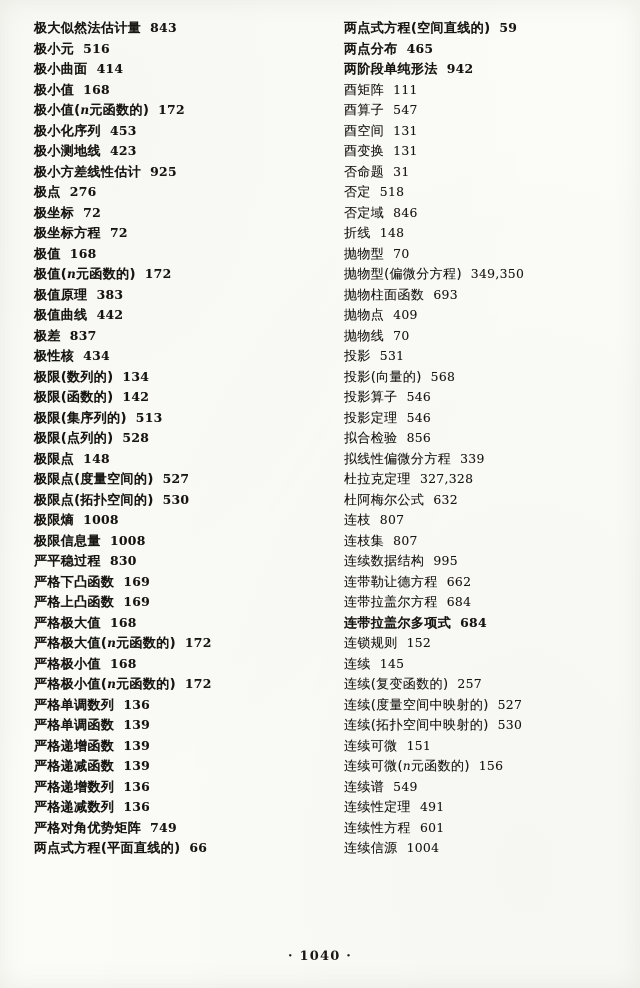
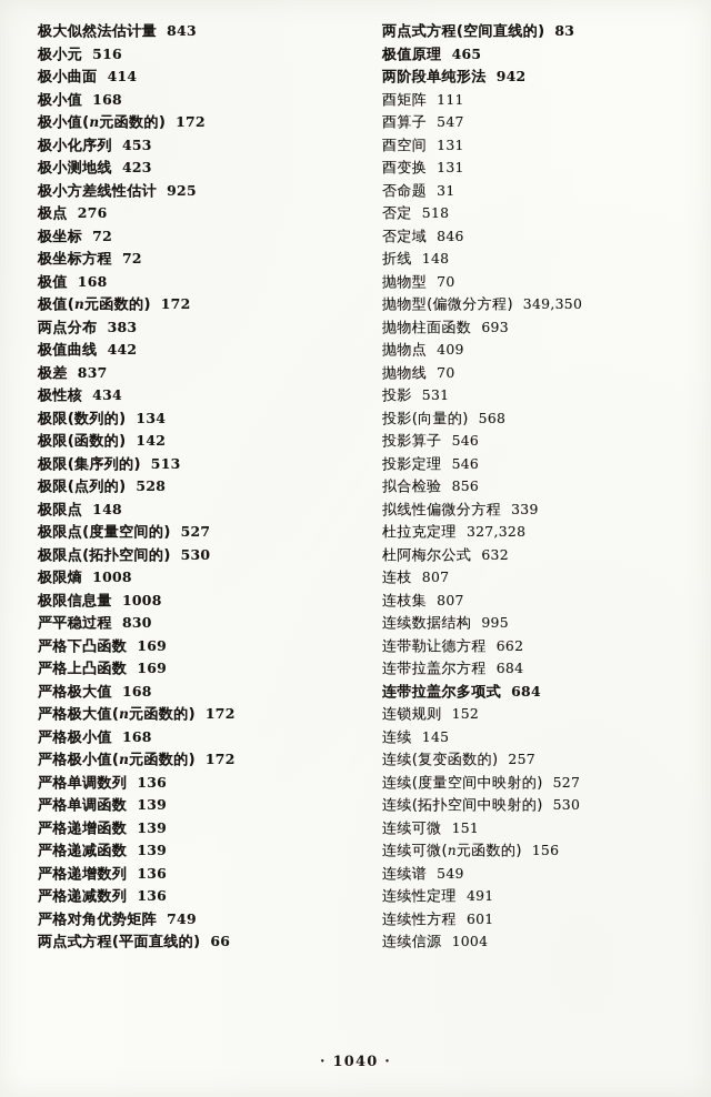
  极大似然法估计量 843
  极小元 516
  极小曲面 414
  极小值 168
  极小值(n元函数的) 172
  极小化序列 453
  极小测地线 423
  极小方差线性估计 925
  极点 276
  极坐标 72
  极坐标方程 72
  极值 168
  极值(n元函数的) 172
- 极值原理 383
+ 两点分布 383
  极值曲线 442
  极差 837
  极性核 434
  极限(数列的) 134
  极限(函数的) 142
  极限(集序列的) 513
  极限(点列的) 528
  极限点 148
  极限点(度量空间的) 527
  极限点(拓扑空间的) 530
  极限熵 1008
  极限信息量 1008
  严平稳过程 830
  严格下凸函数 169
  严格上凸函数 169
  严格极大值 168
  严格极大值(n元函数的) 172
  严格极小值 168
  严格极小值(n元函数的) 172
  严格单调数列 136
  严格单调函数 139
  严格递增函数 139
  严格递减函数 139
  严格递增数列 136
  严格递减数列 136
  严格对角优势矩阵 749
  两点式方程(平面直线的) 66
- 两点式方程(空间直线的) 59
+ 两点式方程(空间直线的) 83
- 两点分布 465
+ 极值原理 465
  两阶段单纯形法 942
  酉矩阵 111
  酉算子 547
  酉空间 131
  酉变换 131
  否命题 31
  否定 518
  否定域 846
  折线 148
  抛物型 70
  抛物型(偏微分方程) 349,350
  抛物柱面函数 693
  抛物点 409
  抛物线 70
  投影 531
  投影(向量的) 568
  投影算子 546
  投影定理 546
  拟合检验 856
  拟线性偏微分方程 339
  杜拉克定理 327,328
  杜阿梅尔公式 632
  连枝 807
  连枝集 807
  连续数据结构 995
  连带勒让德方程 662
  连带拉盖尔方程 684
  连带拉盖尔多项式 684
  连锁规则 152
  连续 145
  连续(复变函数的) 257
  连续(度量空间中映射的) 527
  连续(拓扑空间中映射的) 530
  连续可微 151
  连续可微(n元函数的) 156
  连续谱 549
  连续性定理 491
  连续性方程 601
  连续信源 1004
  · 1040 ·
